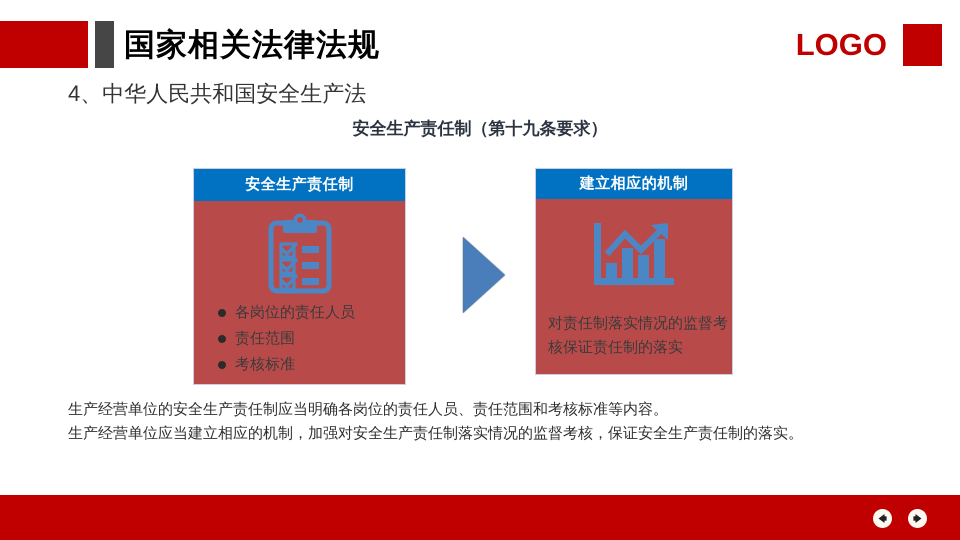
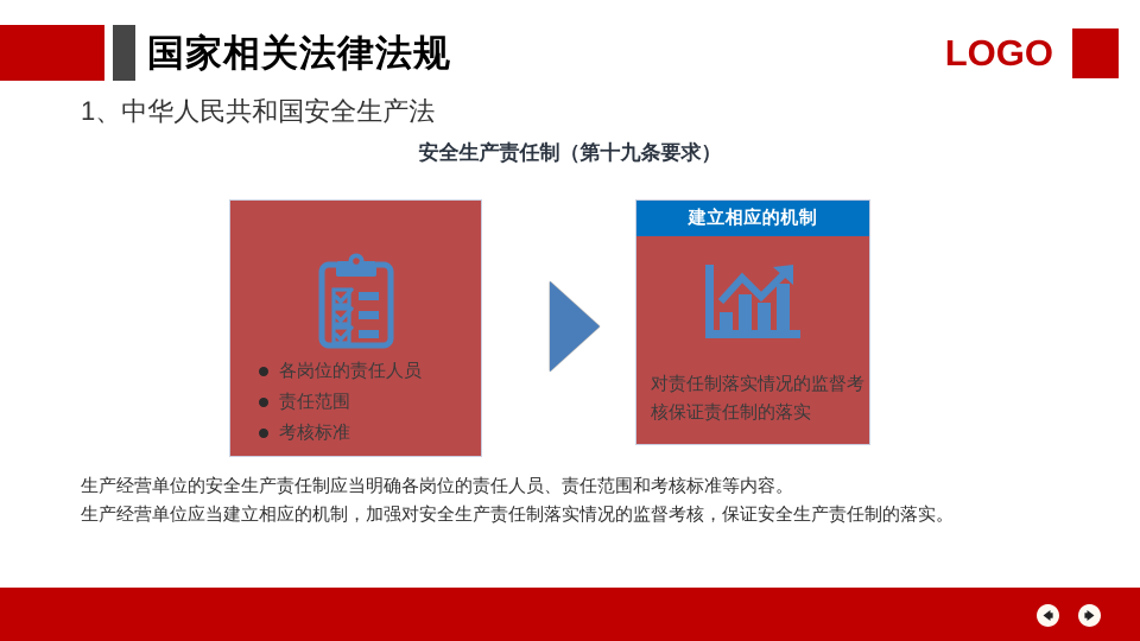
  国家相关法律法规
  LOGO
- 4、中华人民共和国安全生产法
+ 1、中华人民共和国安全生产法
  安全生产责任制（第十九条要求）
- 安全生产责任制
  各岗位的责任人员
  责任范围
  考核标准
  建立相应的机制
  对责任制落实情况的监督考核保证责任制的落实
  生产经营单位的安全生产责任制应当明确各岗位的责任人员、责任范围和考核标准等内容。
  生产经营单位应当建立相应的机制，加强对安全生产责任制落实情况的监督考核，保证安全生产责任制的落实。
